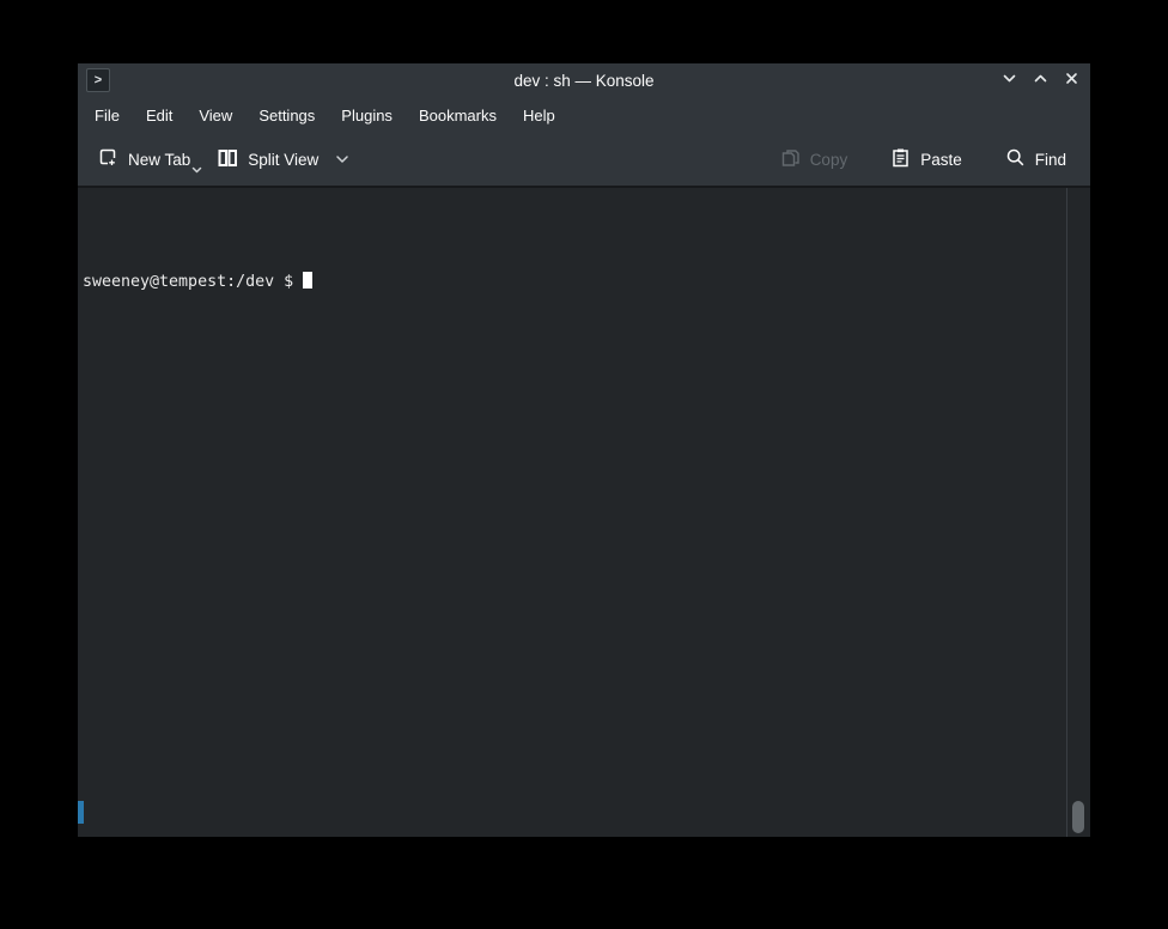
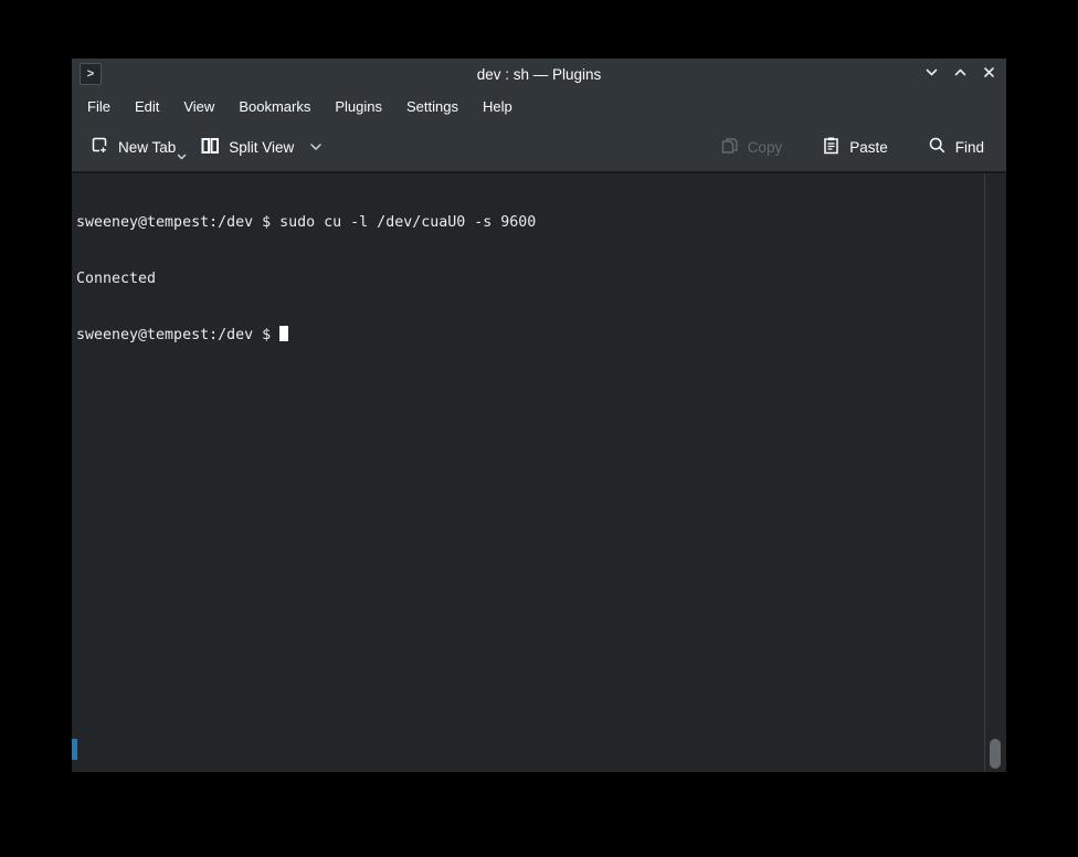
  >
- dev : sh — Konsole
+ dev : sh — Plugins
  File
  Edit
  View
- Settings
+ Bookmarks
  Plugins
- Bookmarks
+ Settings
  Help
  New Tab
  Split View
  Copy
  Paste
  Find
+ sweeney@tempest:/dev $ sudo cu -l /dev/cuaU0 -s 9600
+ Connected
  sweeney@tempest:/dev $
